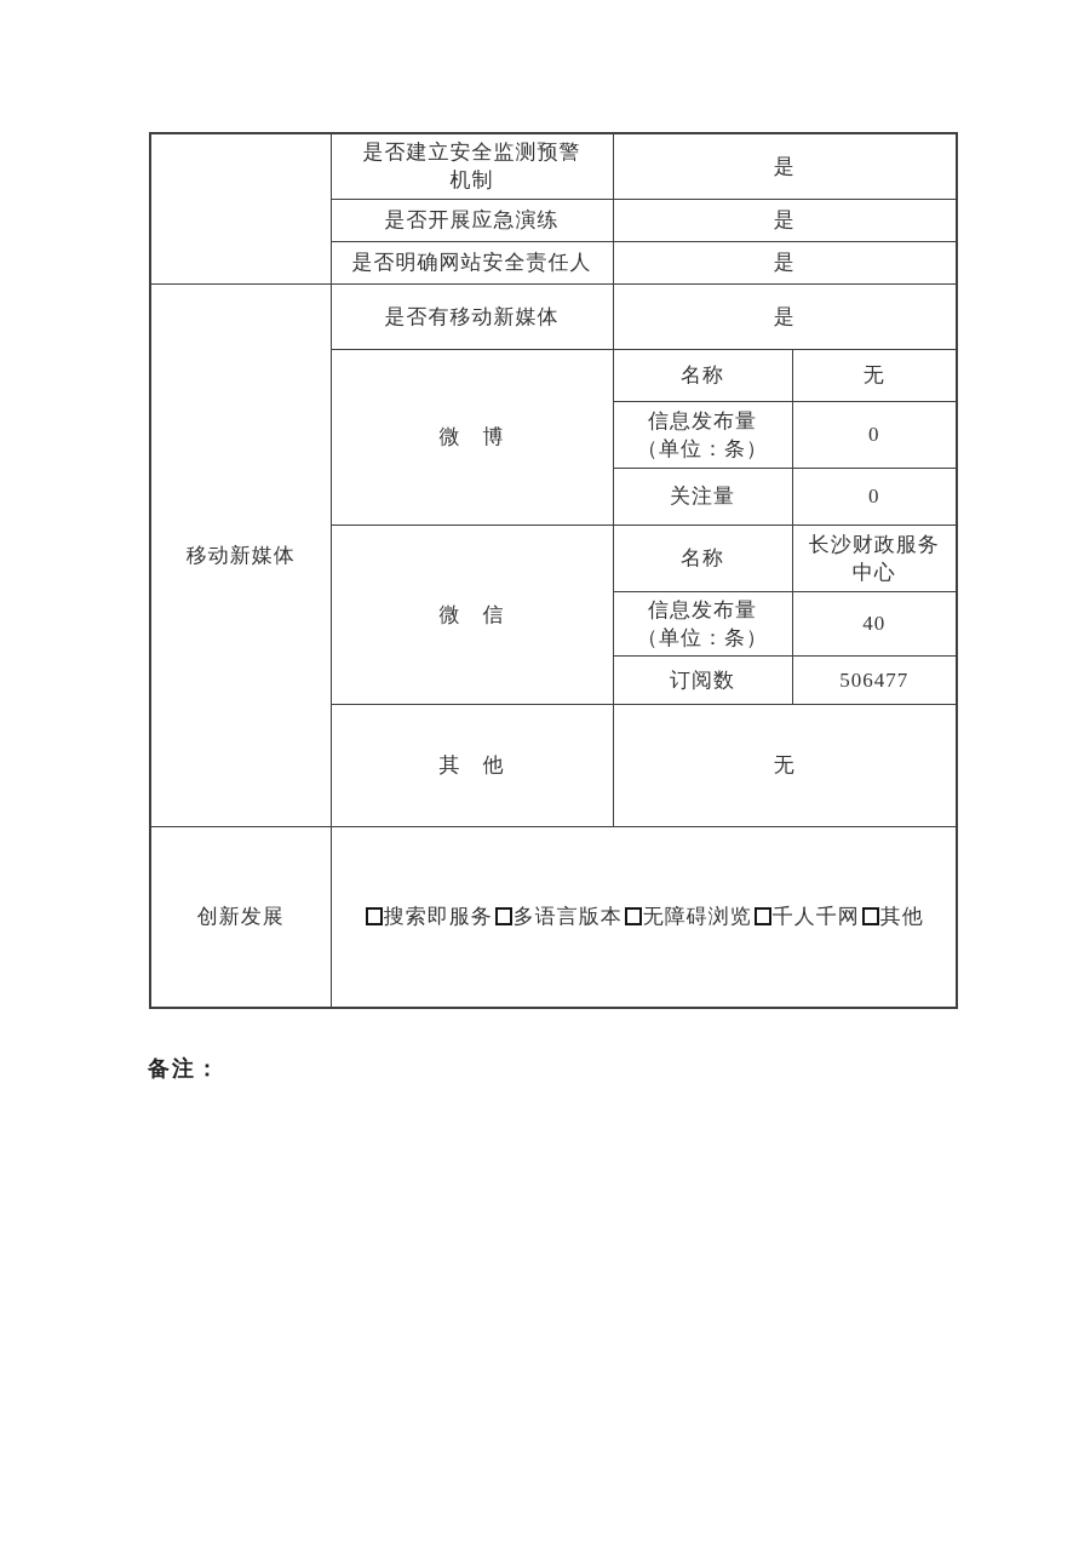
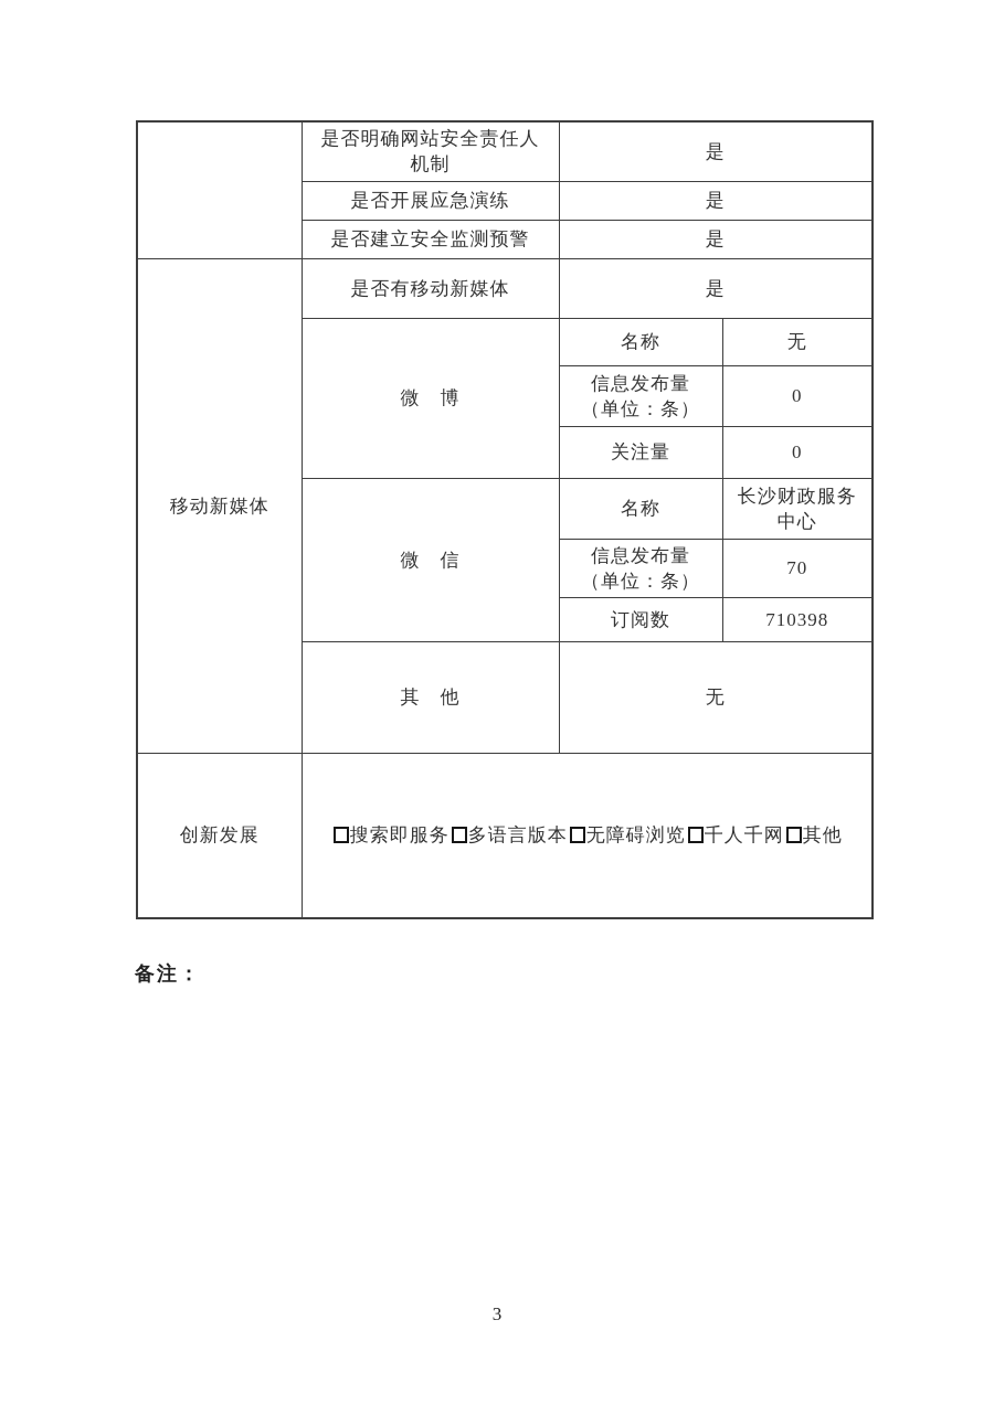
- 	是否建立安全监测预警机制	是
+ 	是否明确网站安全责任人机制	是
  是否开展应急演练	是
- 是否明确网站安全责任人	是
+ 是否建立安全监测预警	是
  移动新媒体	是否有移动新媒体	是
  微 博	名称	无
  信息发布量（单位：条）	0
  关注量	0
  微 信	名称	长沙财政服务中心
- 信息发布量（单位：条）	40
+ 信息发布量（单位：条）	70
- 订阅数	506477
+ 订阅数	710398
  其 他	无
  创新发展	搜索即服务 多语言版本 无障碍浏览 千人千网 其他
  备注：
+ 3
